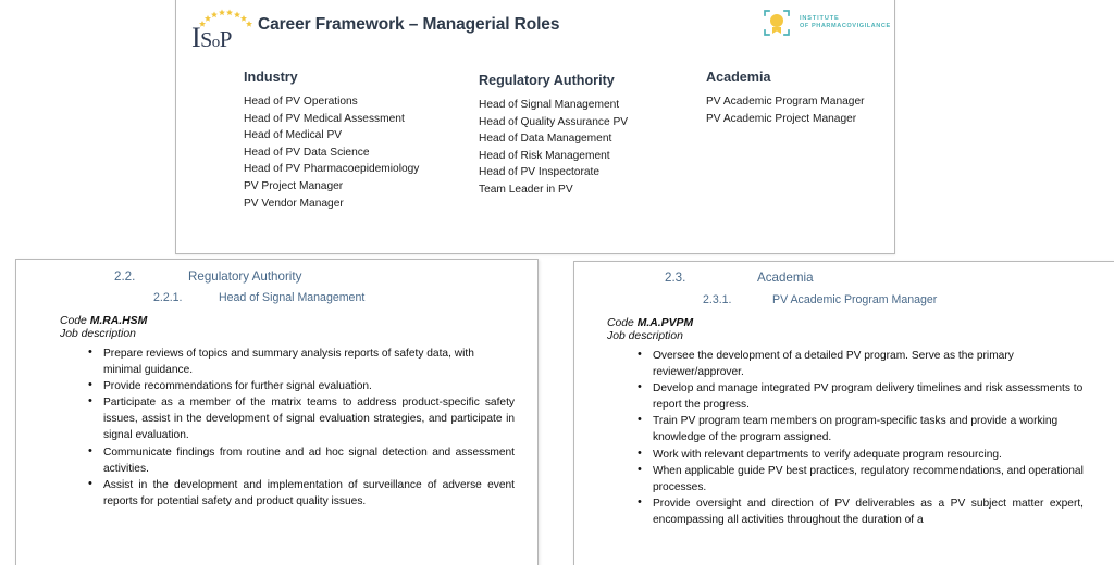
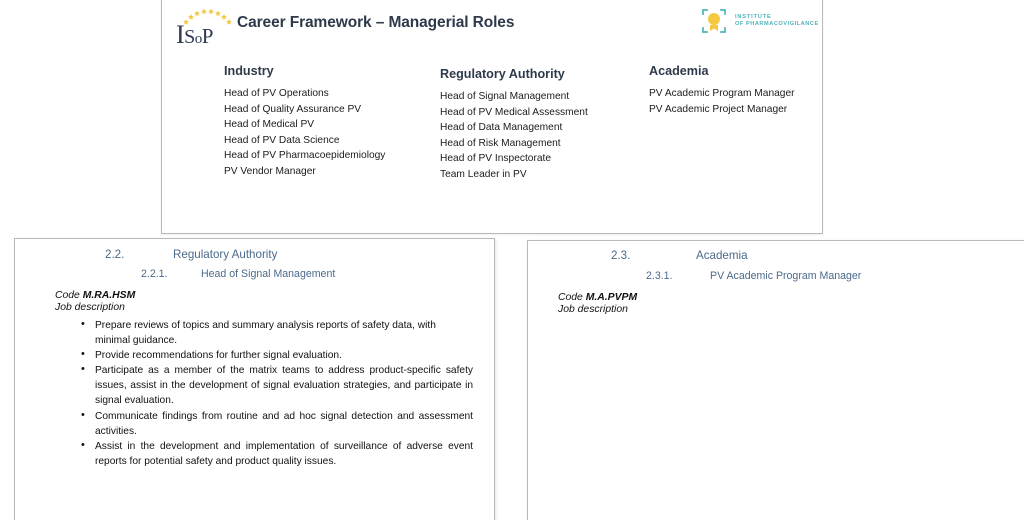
  ISoP
  Career Framework – Managerial Roles
  Industry
  Head of PV Operations
- Head of PV Medical Assessment
+ Head of Quality Assurance PV
  Head of Medical PV
  Head of PV Data Science
  Head of PV Pharmacoepidemiology
- PV Project Manager
  PV Vendor Manager
  Regulatory Authority
  Head of Signal Management
- Head of Quality Assurance PV
+ Head of PV Medical Assessment
  Head of Data Management
  Head of Risk Management
  Head of PV Inspectorate
  Team Leader in PV
  Academia
  PV Academic Program Manager
  PV Academic Project Manager
  2.2.
  Regulatory Authority
  2.2.1.
  Head of Signal Management
  Code M.RA.HSM
  Job description
  Prepare reviews of topics and summary analysis reports of safety data, with minimal guidance.
  Provide recommendations for further signal evaluation.
  Participate as a member of the matrix teams to address product-specific safety issues, assist in the development of signal evaluation strategies, and participate in signal evaluation.
  Communicate findings from routine and ad hoc signal detection and assessment activities.
  Assist in the development and implementation of surveillance of adverse event reports for potential safety and product quality issues.
  2.3.
  Academia
  2.3.1.
  PV Academic Program Manager
  Code M.A.PVPM
  Job description
- Oversee the development of a detailed PV program. Serve as the primary reviewer/approver.
- Develop and manage integrated PV program delivery timelines and risk assessments to report the progress.
- Train PV program team members on program-specific tasks and provide a working knowledge of the program assigned.
- Work with relevant departments to verify adequate program resourcing.
- When applicable guide PV best practices, regulatory recommendations, and operational processes.
- Provide oversight and direction of PV deliverables as a PV subject matter expert, encompassing all activities throughout the duration of a
